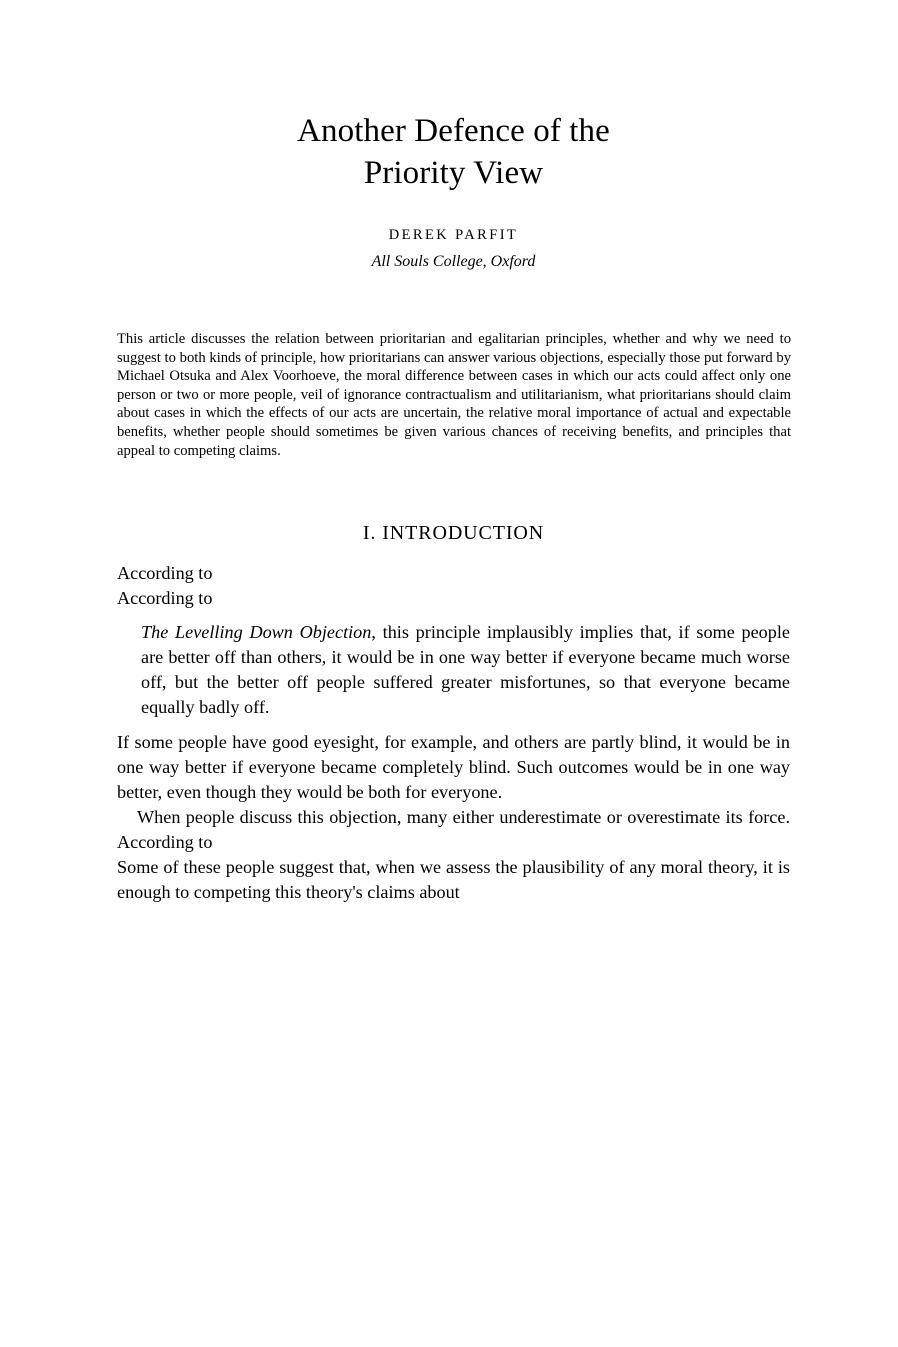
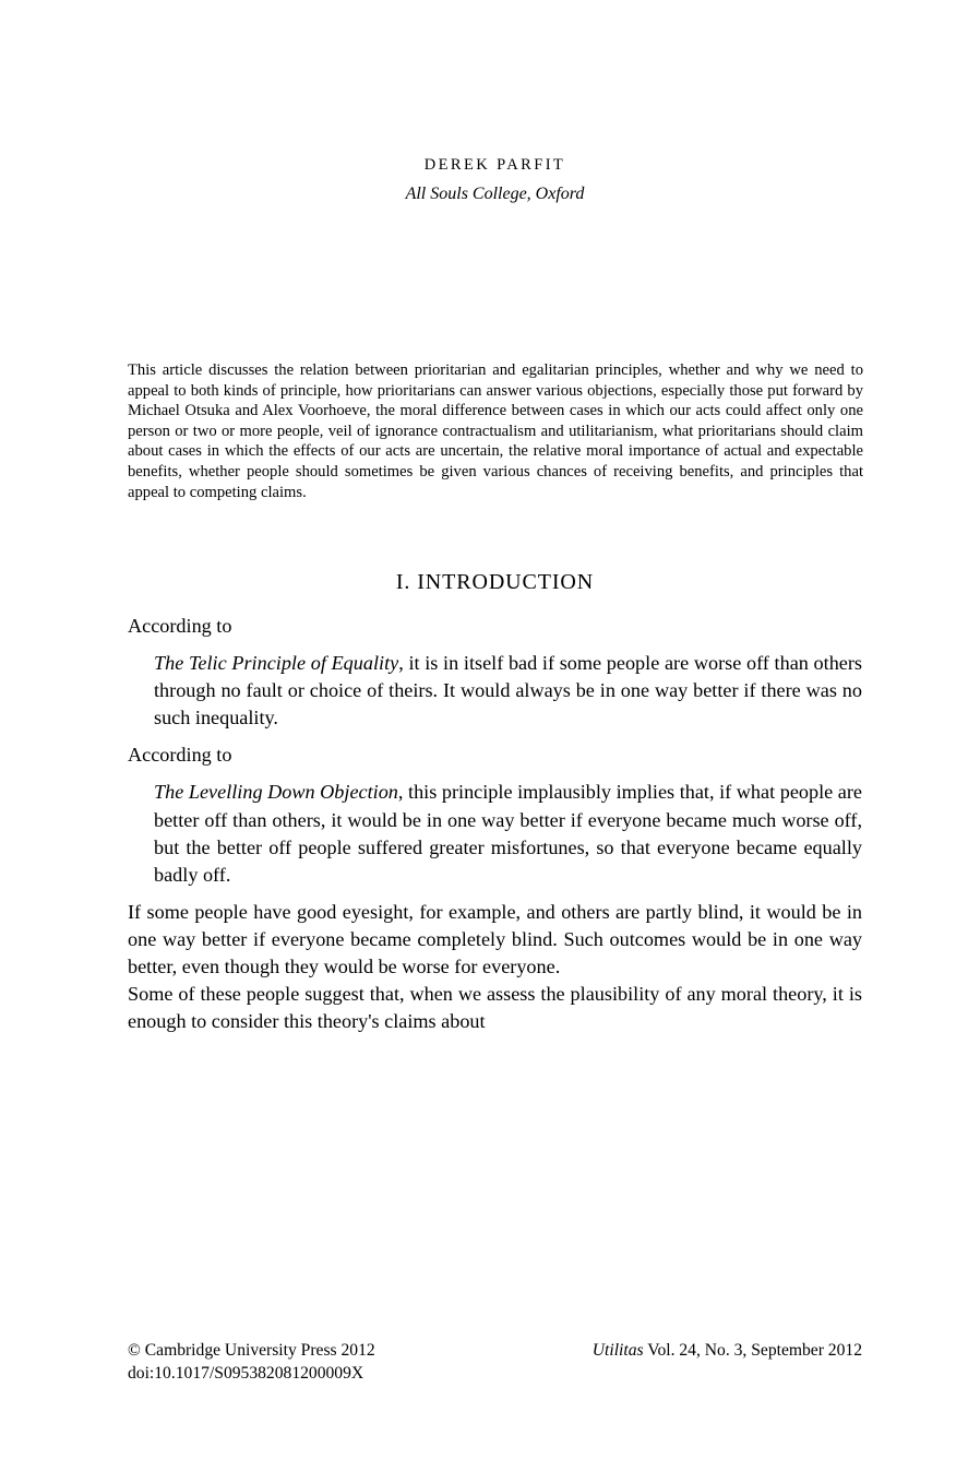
- Another Defence of the
- Priority View
  DEREK PARFIT
  All Souls College, Oxford
- This article discusses the relation between prioritarian and egalitarian principles, whether and why we need to suggest to both kinds of principle, how prioritarians can answer various objections, especially those put forward by Michael Otsuka and Alex Voorhoeve, the moral difference between cases in which our acts could affect only one person or two or more people, veil of ignorance contractualism and utilitarianism, what prioritarians should claim about cases in which the effects of our acts are uncertain, the relative moral importance of actual and expectable benefits, whether people should sometimes be given various chances of receiving benefits, and principles that appeal to competing claims.
+ This article discusses the relation between prioritarian and egalitarian principles, whether and why we need to appeal to both kinds of principle, how prioritarians can answer various objections, especially those put forward by Michael Otsuka and Alex Voorhoeve, the moral difference between cases in which our acts could affect only one person or two or more people, veil of ignorance contractualism and utilitarianism, what prioritarians should claim about cases in which the effects of our acts are uncertain, the relative moral importance of actual and expectable benefits, whether people should sometimes be given various chances of receiving benefits, and principles that appeal to competing claims.
  I. INTRODUCTION
  According to
+ The Telic Principle of Equality, it is in itself bad if some people are worse off than others through no fault or choice of theirs. It would always be in one way better if there was no such inequality.
  According to
- The Levelling Down Objection, this principle implausibly implies that, if some people are better off than others, it would be in one way better if everyone became much worse off, but the better off people suffered greater misfortunes, so that everyone became equally badly off.
+ The Levelling Down Objection, this principle implausibly implies that, if what people are better off than others, it would be in one way better if everyone became much worse off, but the better off people suffered greater misfortunes, so that everyone became equally badly off.
- If some people have good eyesight, for example, and others are partly blind, it would be in one way better if everyone became completely blind. Such outcomes would be in one way better, even though they would be both for everyone.
+ If some people have good eyesight, for example, and others are partly blind, it would be in one way better if everyone became completely blind. Such outcomes would be in one way better, even though they would be worse for everyone.
- When people discuss this objection, many either underestimate or overestimate its force. According to
- Some of these people suggest that, when we assess the plausibility of any moral theory, it is enough to competing this theory's claims about
+ Some of these people suggest that, when we assess the plausibility of any moral theory, it is enough to consider this theory's claims about
+ © Cambridge University Press 2012
+ doi:10.1017/S095382081200009X
+ Utilitas Vol. 24, No. 3, September 2012
